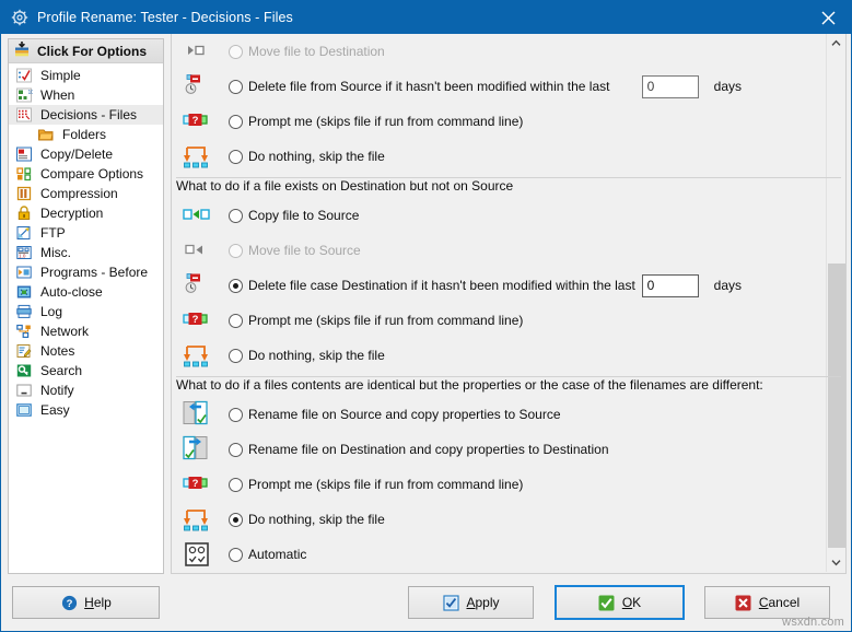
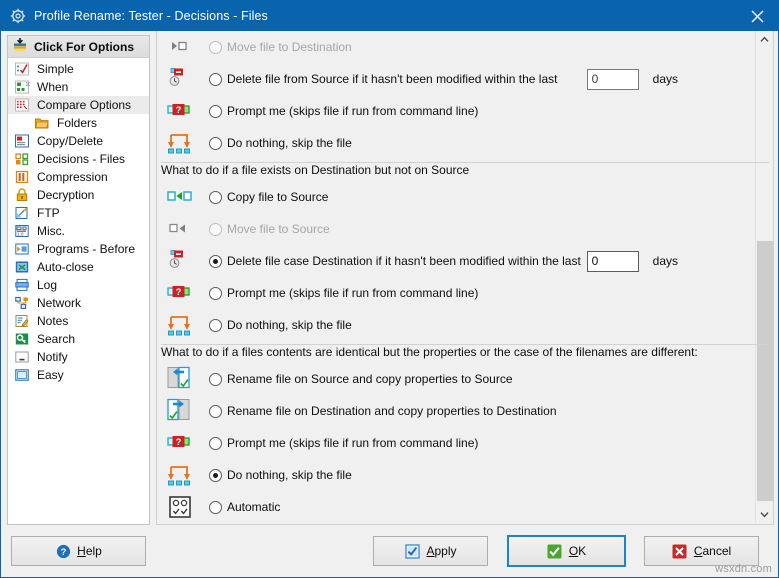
  Profile Rename: Tester - Decisions - Files
  Click For Options
  Simple
  When
- Decisions - Files
+ Compare Options
  Folders
  Copy/Delete
- Compare Options
+ Decisions - Files
  Compression
  Decryption
  FTP
  Misc.
  Programs - Before
  Auto-close
  Log
  Network
  Notes
  Search
  Notify
  Easy
  Move file to Destination
  Delete file from Source if it hasn't been modified within the last
  0
  days
  ?
  Prompt me (skips file if run from command line)
  Do nothing, skip the file
  What to do if a file exists on Destination but not on Source
  Copy file to Source
  Move file to Source
  Delete file case Destination if it hasn't been modified within the last
  0
  days
  ?
  Prompt me (skips file if run from command line)
  Do nothing, skip the file
  What to do if a files contents are identical but the properties or the case of the filenames are different:
  Rename file on Source and copy properties to Source
  Rename file on Destination and copy properties to Destination
  ?
  Prompt me (skips file if run from command line)
  Do nothing, skip the file
  Automatic
  ?
  Help
  Apply
  OK
  Cancel
  wsxdn.com
